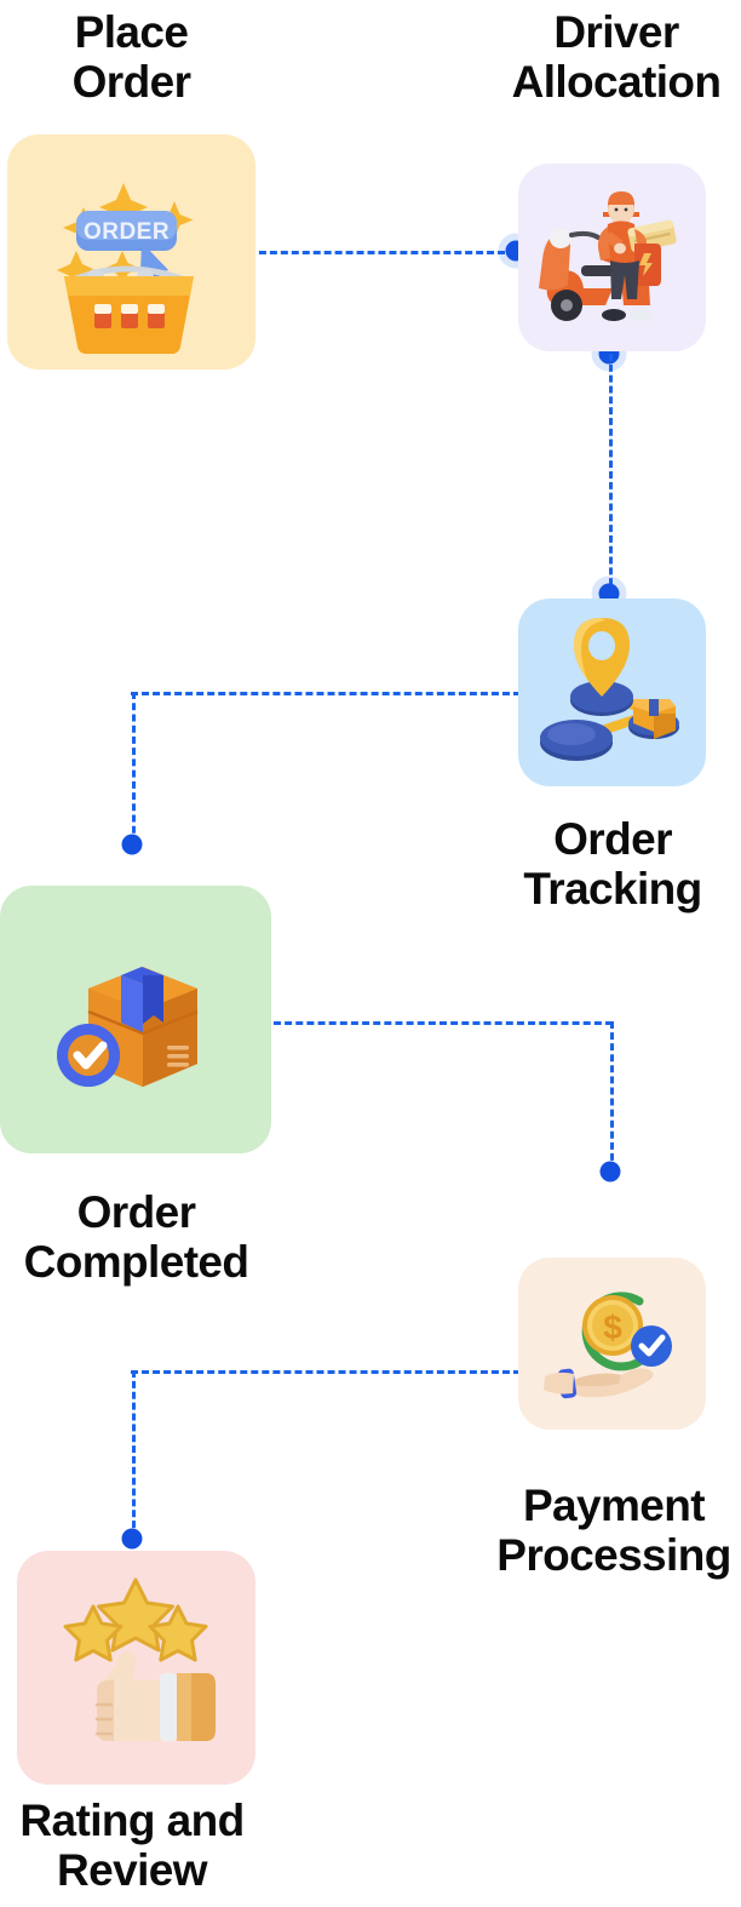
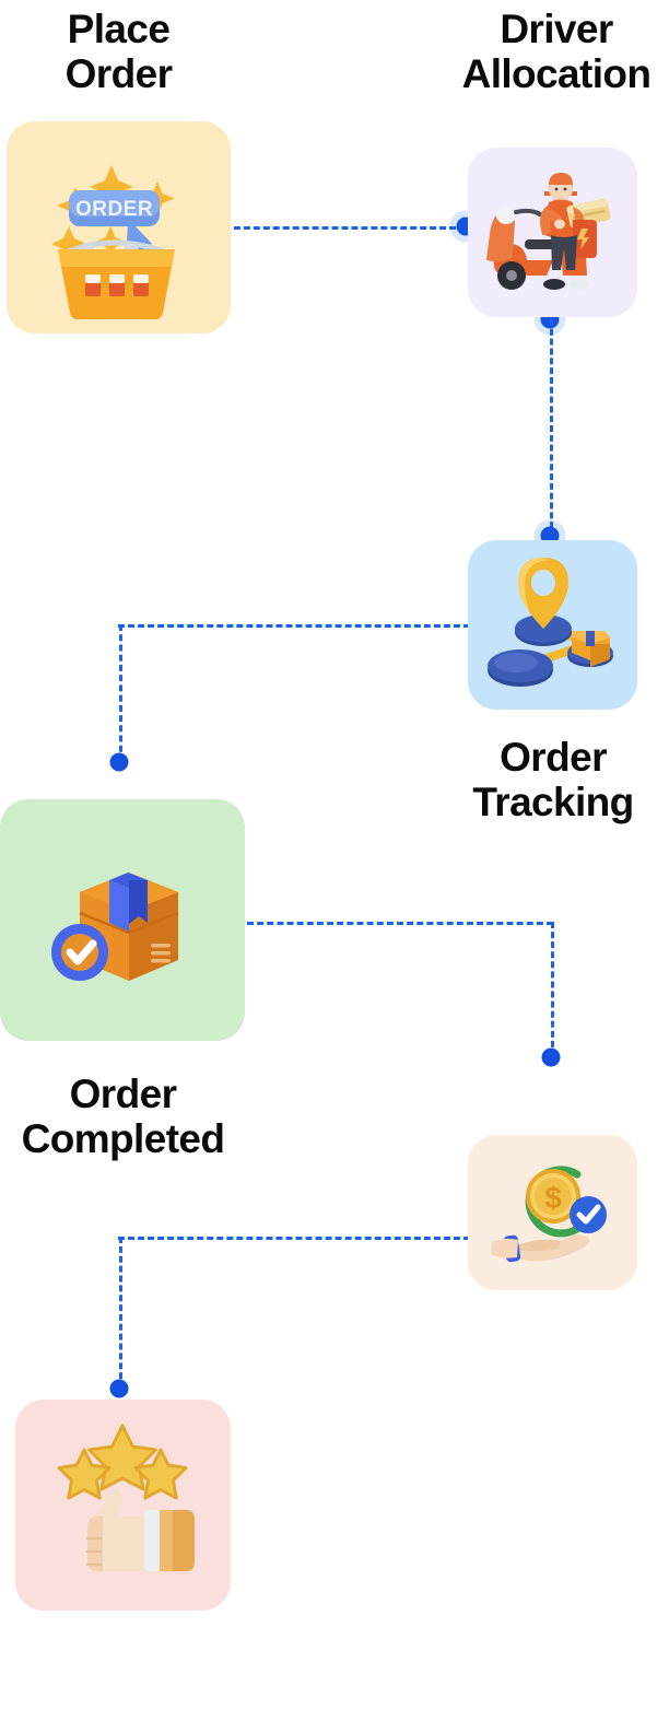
  Place
  Order
  Driver
  Allocation
  Order
  Tracking
  Order
  Completed
- Payment
- Processing
- Rating and
- Review
  ORDER
  $
